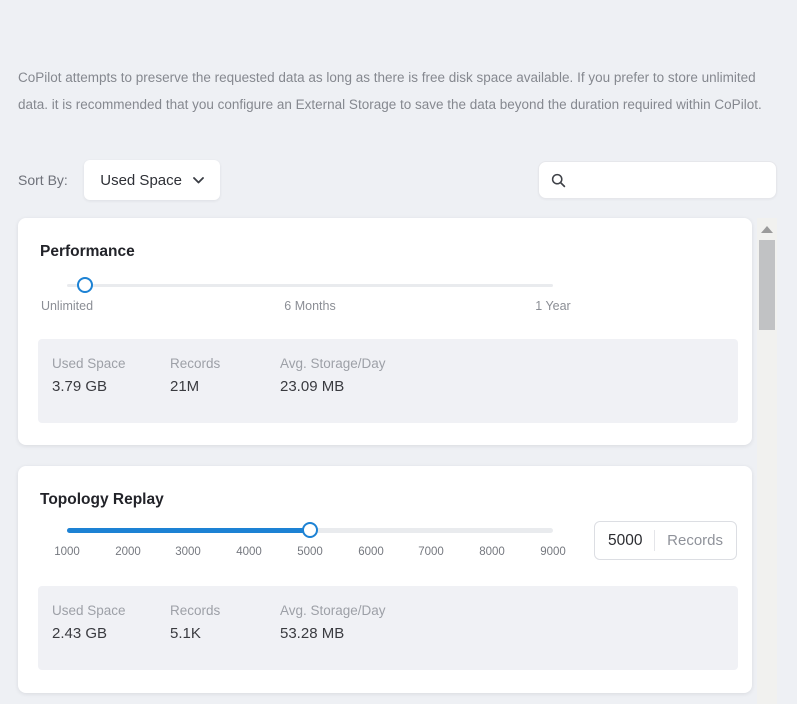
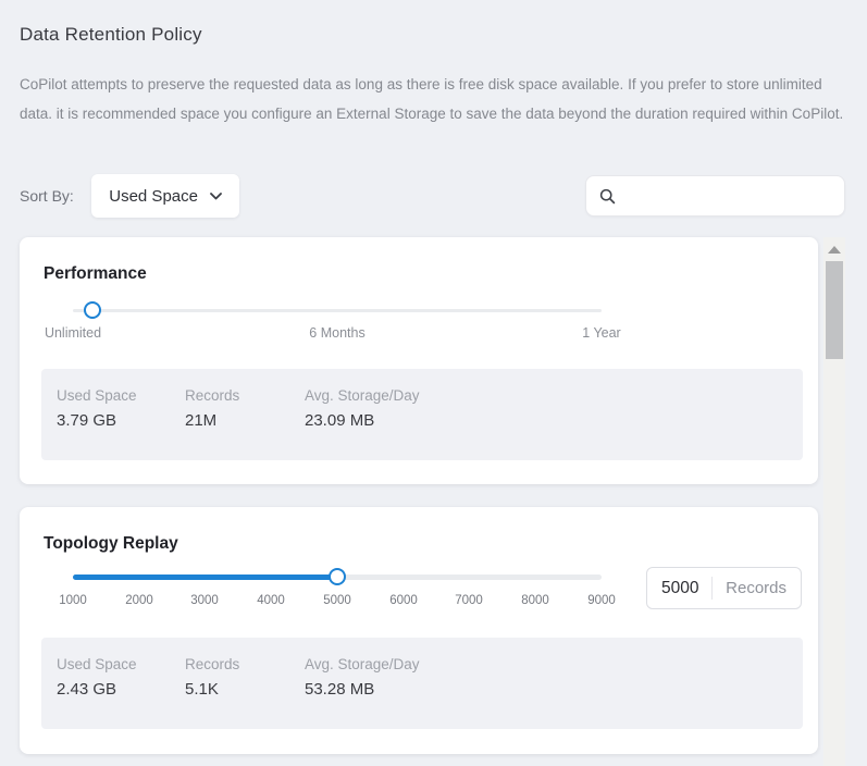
+ Data Retention Policy
- CoPilot attempts to preserve the requested data as long as there is free disk space available. If you prefer to store unlimited data. it is recommended that you configure an External Storage to save the data beyond the duration required within CoPilot.
+ CoPilot attempts to preserve the requested data as long as there is free disk space available. If you prefer to store unlimited data. it is recommended space you configure an External Storage to save the data beyond the duration required within CoPilot.
  Sort By:
  Used Space
  Performance
  Unlimited
  6 Months
  1 Year
  Used Space
  3.79 GB
  Records
  21M
  Avg. Storage/Day
  23.09 MB
  Topology Replay
  1000
  2000
  3000
  4000
  5000
  6000
  7000
  8000
  9000
  5000
  Records
  Used Space
  2.43 GB
  Records
  5.1K
  Avg. Storage/Day
  53.28 MB
